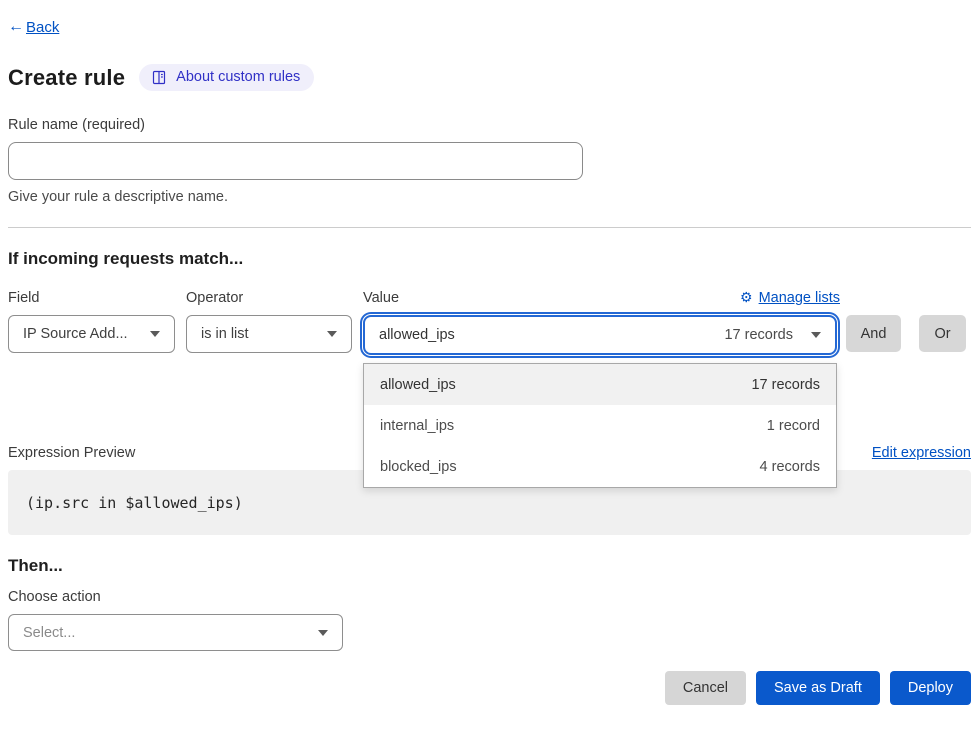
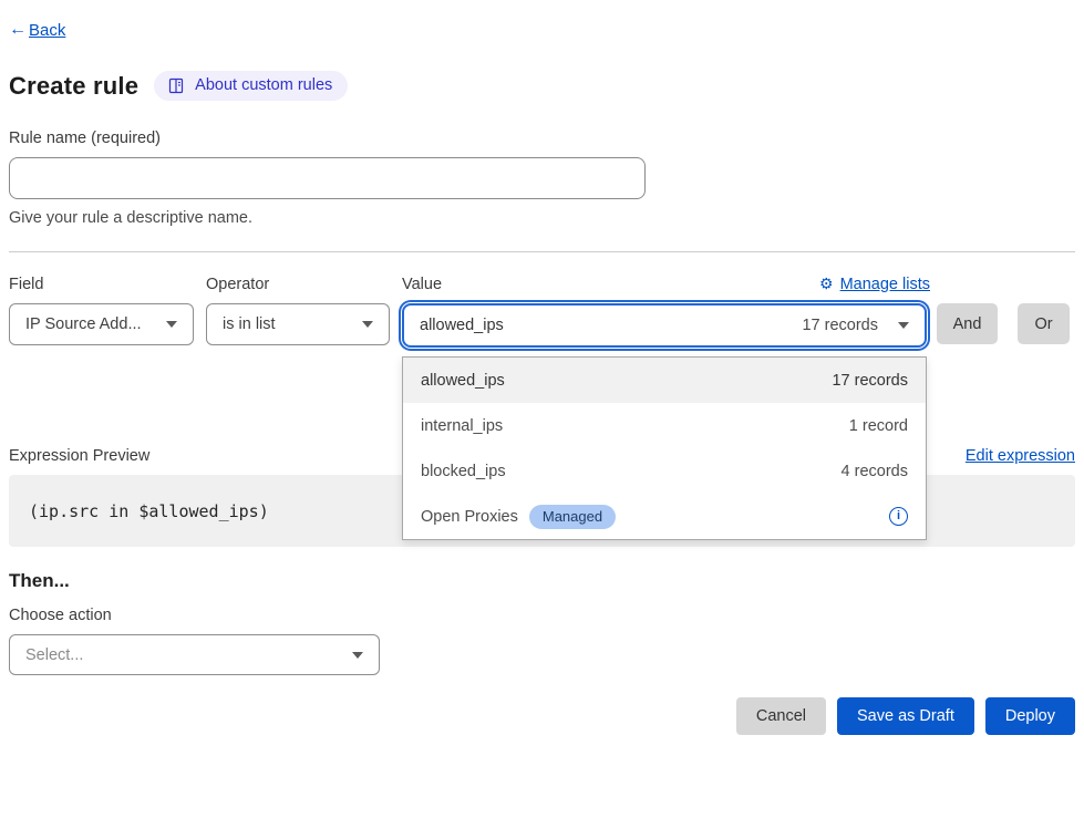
  ←
  Back
  Create rule
  About custom rules
  Rule name (required)
  Give your rule a descriptive name.
- If incoming requests match...
  Field
  Operator
  Value
  ⚙
  Manage lists
  IP Source Add...
  is in list
  allowed_ips
  17 records
  allowed_ips
  17 records
  internal_ips
  1 record
  blocked_ips
  4 records
+ Open Proxies
+ Managed
+ i
  And
  Or
  Expression Preview
  Edit expression
  (ip.src in $allowed_ips)
  Then...
  Choose action
  Select...
  Cancel
  Save as Draft
  Deploy
